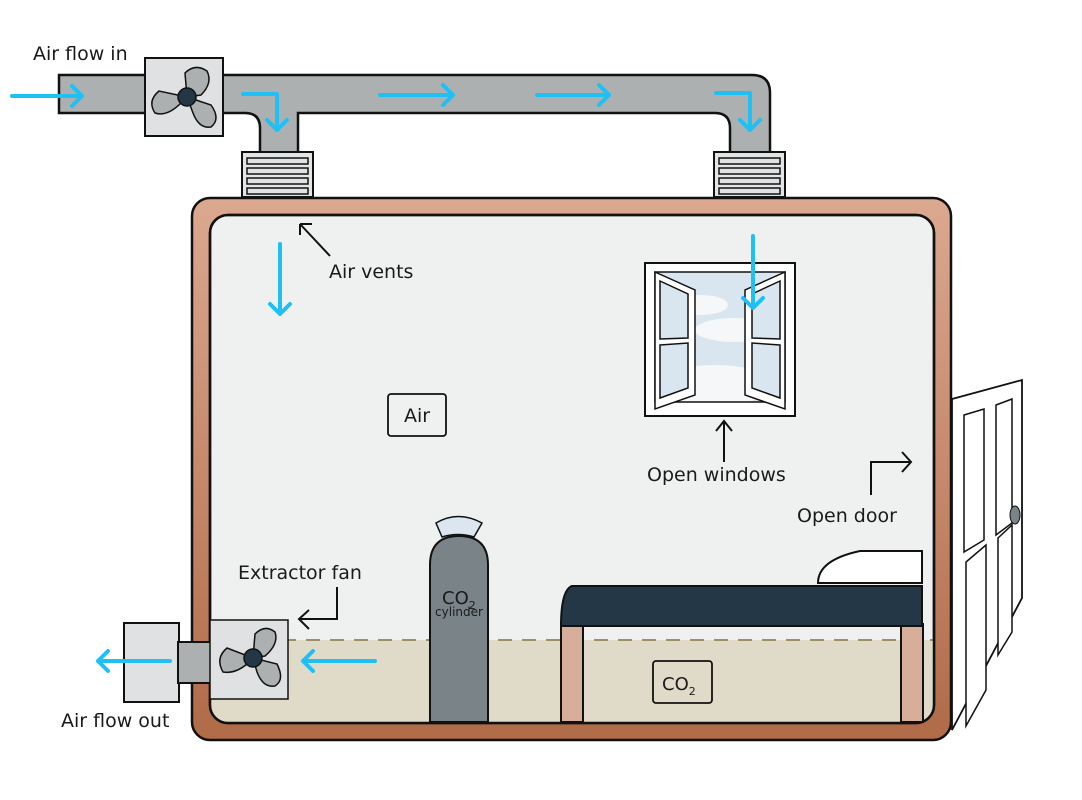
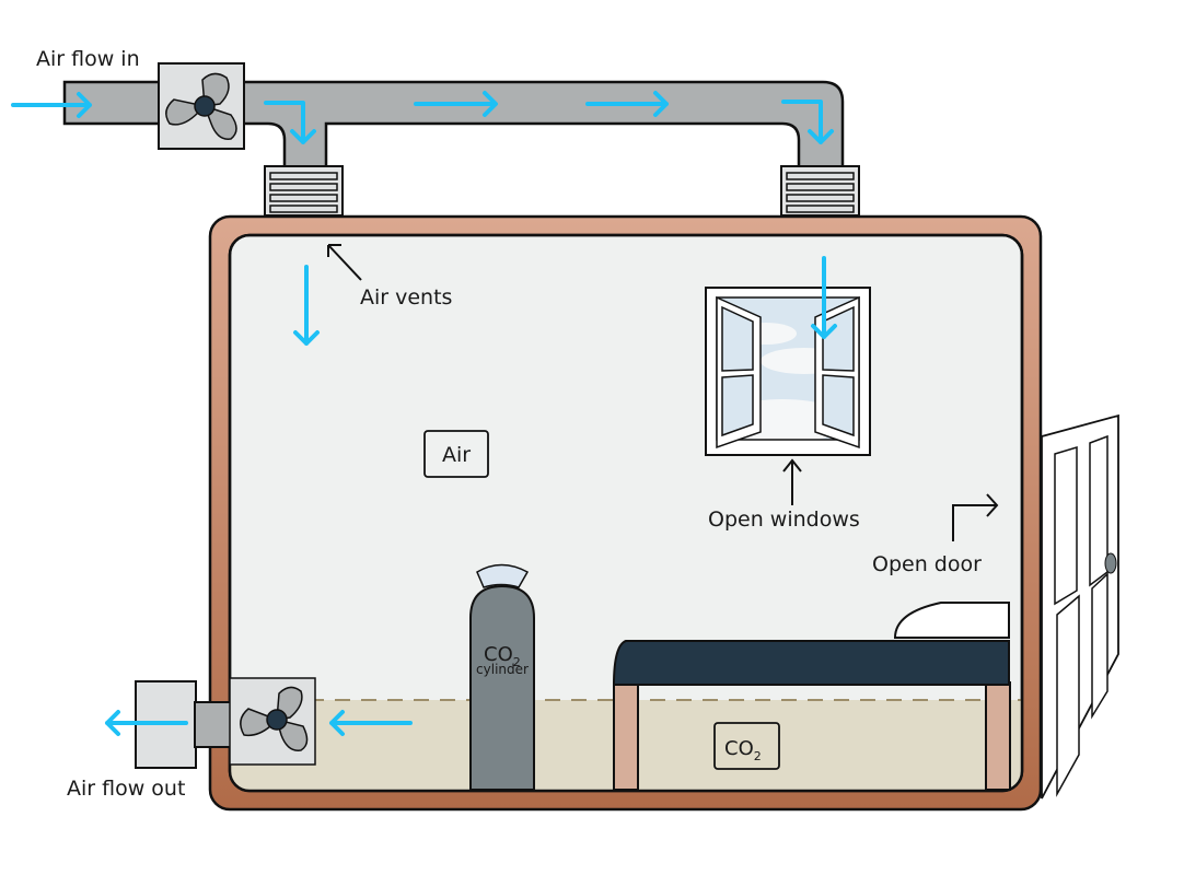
  Air
  Air vents
  Open windows
  Open door
- Extractor fan
  CO2
  CO2
  cylinder
  Air flow in
  Air flow out
